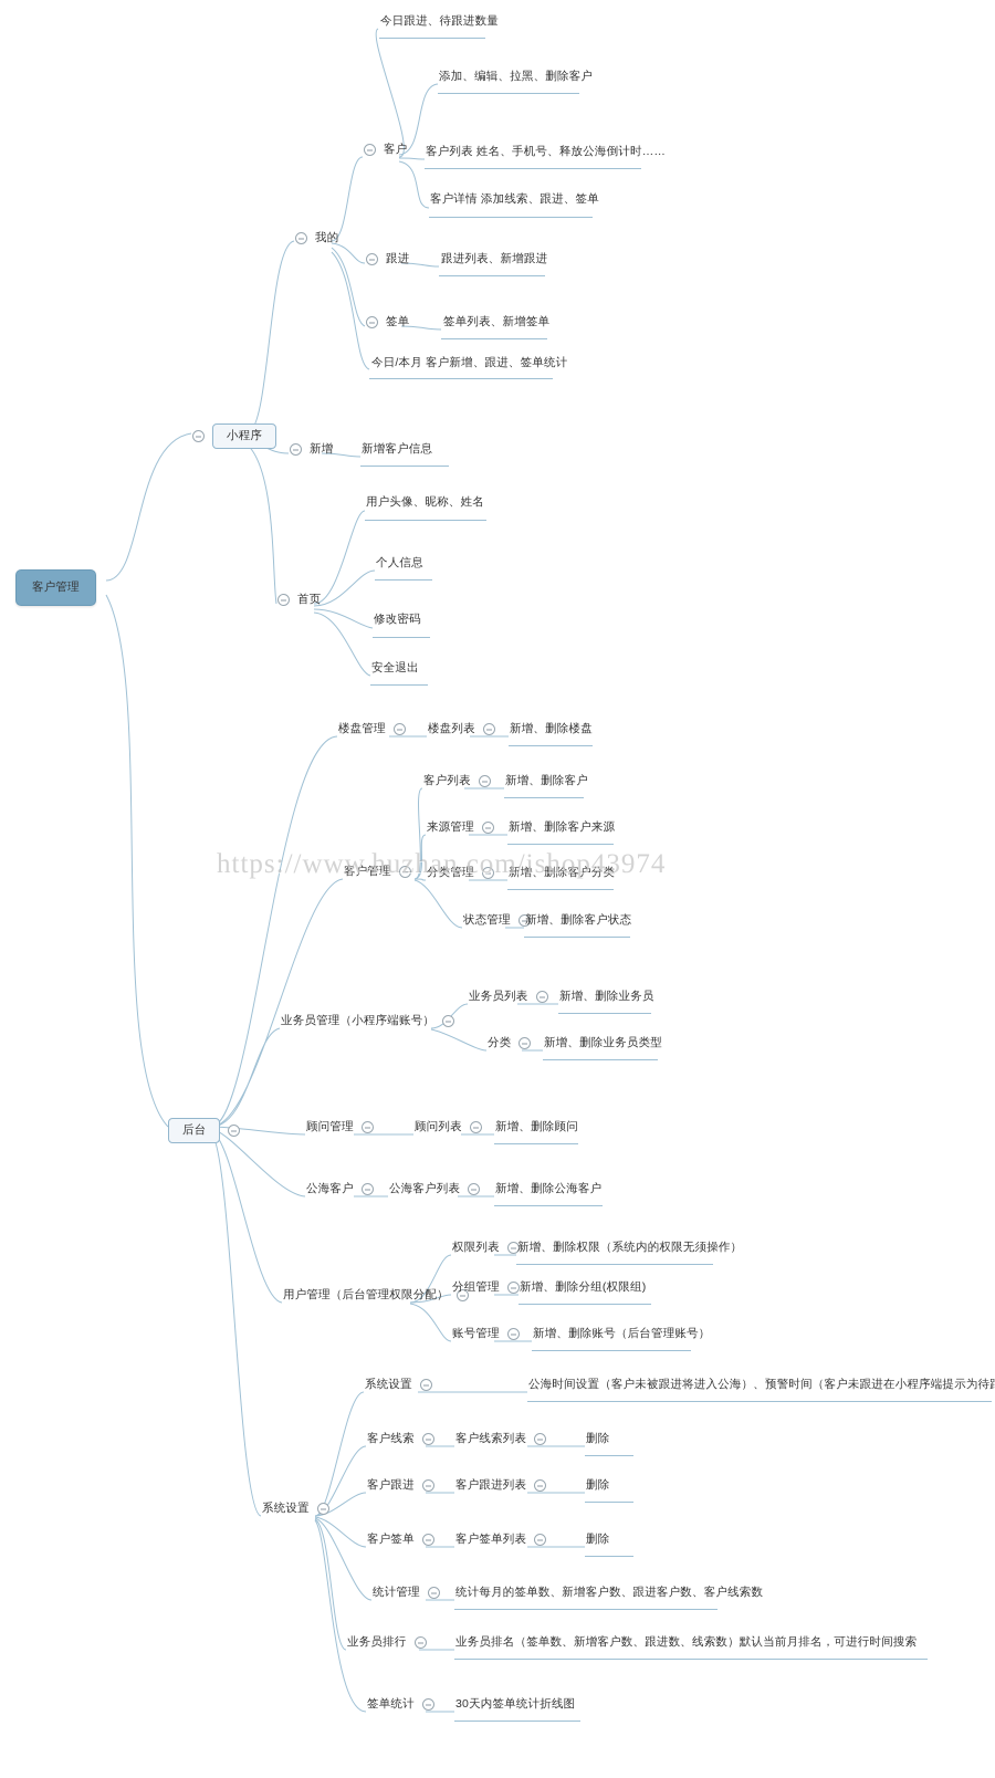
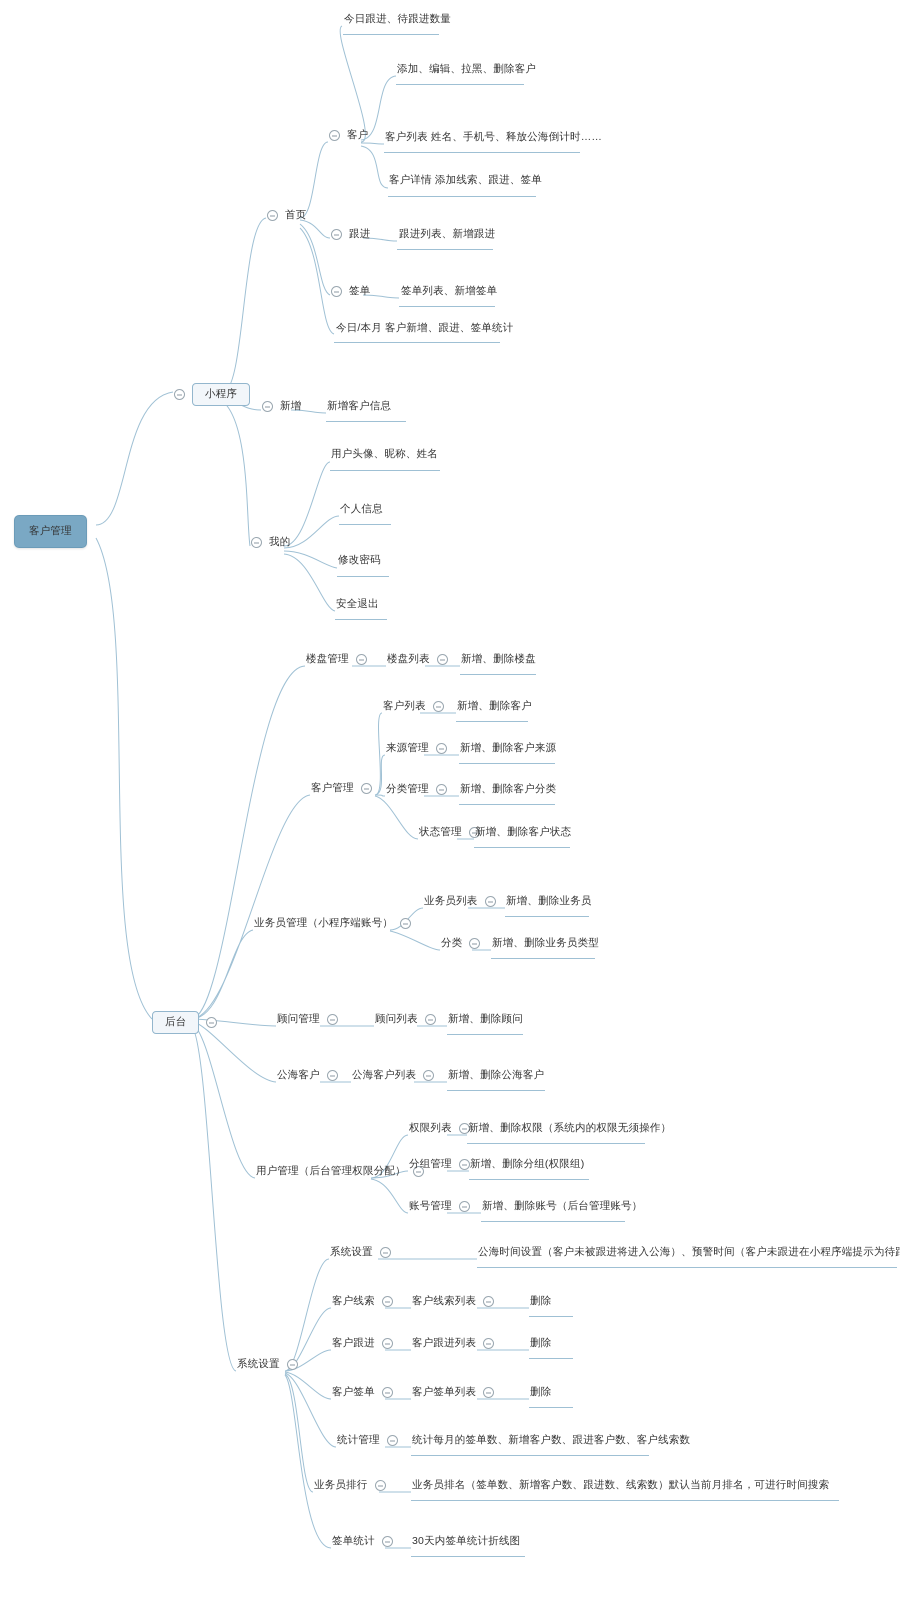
  客户管理
  小程序
  后台
- 我的
+ 首页
  新增
- 首页
+ 我的
  客户
  跟进
  签单
  今日/本月 客户新增、跟进、签单统计
  今日跟进、待跟进数量
  添加、编辑、拉黑、删除客户
  客户列表 姓名、手机号、释放公海倒计时……
  客户详情 添加线索、跟进、签单
  跟进列表、新增跟进
  签单列表、新增签单
  新增客户信息
  用户头像、昵称、姓名
  个人信息
  修改密码
  安全退出
  楼盘管理
  楼盘列表
  新增、删除楼盘
  客户管理
  客户列表
  新增、删除客户
  来源管理
  新增、删除客户来源
  分类管理
  新增、删除客户分类
  状态管理
  新增、删除客户状态
  业务员管理（小程序端账号）
  业务员列表
  新增、删除业务员
  分类
  新增、删除业务员类型
  顾问管理
  顾问列表
  新增、删除顾问
  公海客户
  公海客户列表
  新增、删除公海客户
  用户管理（后台管理权限分配）
  权限列表
  新增、删除权限（系统内的权限无须操作）
  分组管理
  新增、删除分组(权限组)
  账号管理
  新增、删除账号（后台管理账号）
  系统设置
  系统设置
  公海时间设置（客户未被跟进将进入公海）、预警时间（客户未跟进在小程序端提示为待
  客户线索
  客户线索列表
  删除
  客户跟进
  客户跟进列表
  删除
  客户签单
  客户签单列表
  删除
  统计管理
  统计每月的签单数、新增客户数、跟进客户数、客户线索数
  业务员排行
  业务员排名（签单数、新增客户数、跟进数、线索数）默认当前月排名，可进行时间搜索
  签单统计
  30天内签单统计折线图
- https://www.huzhan.com/ishop43974
